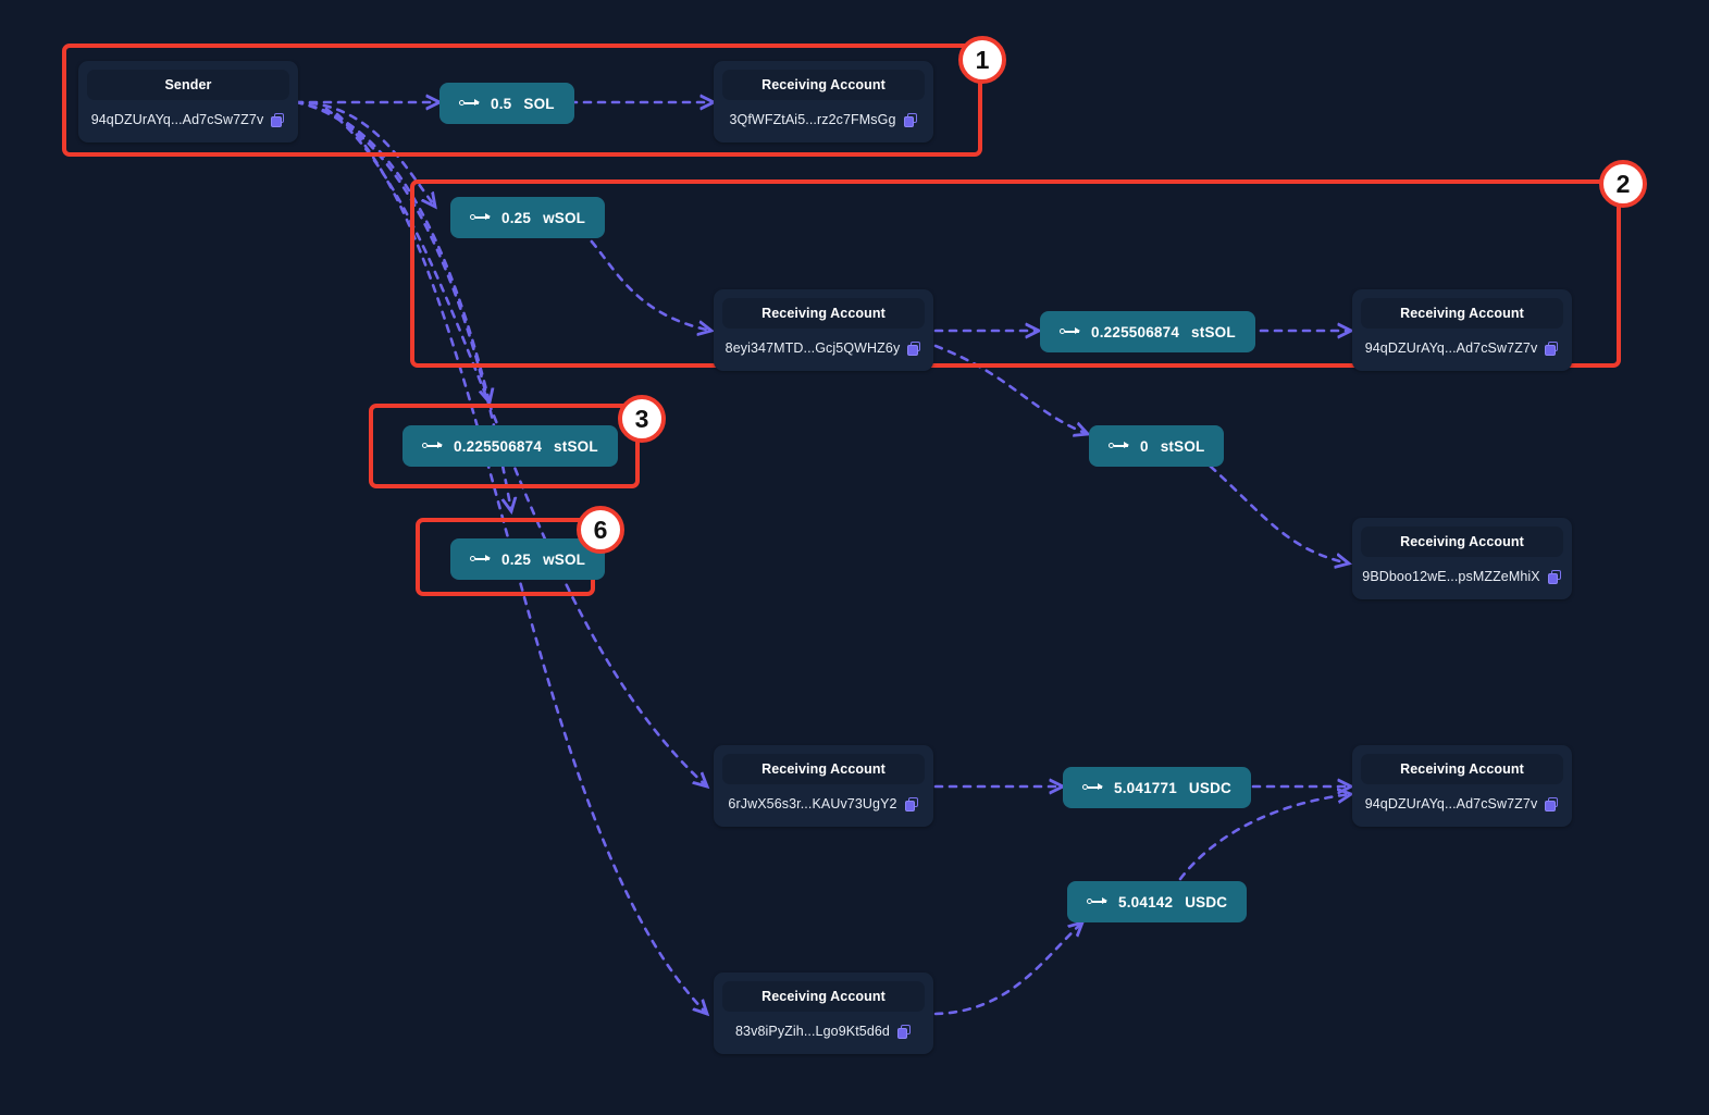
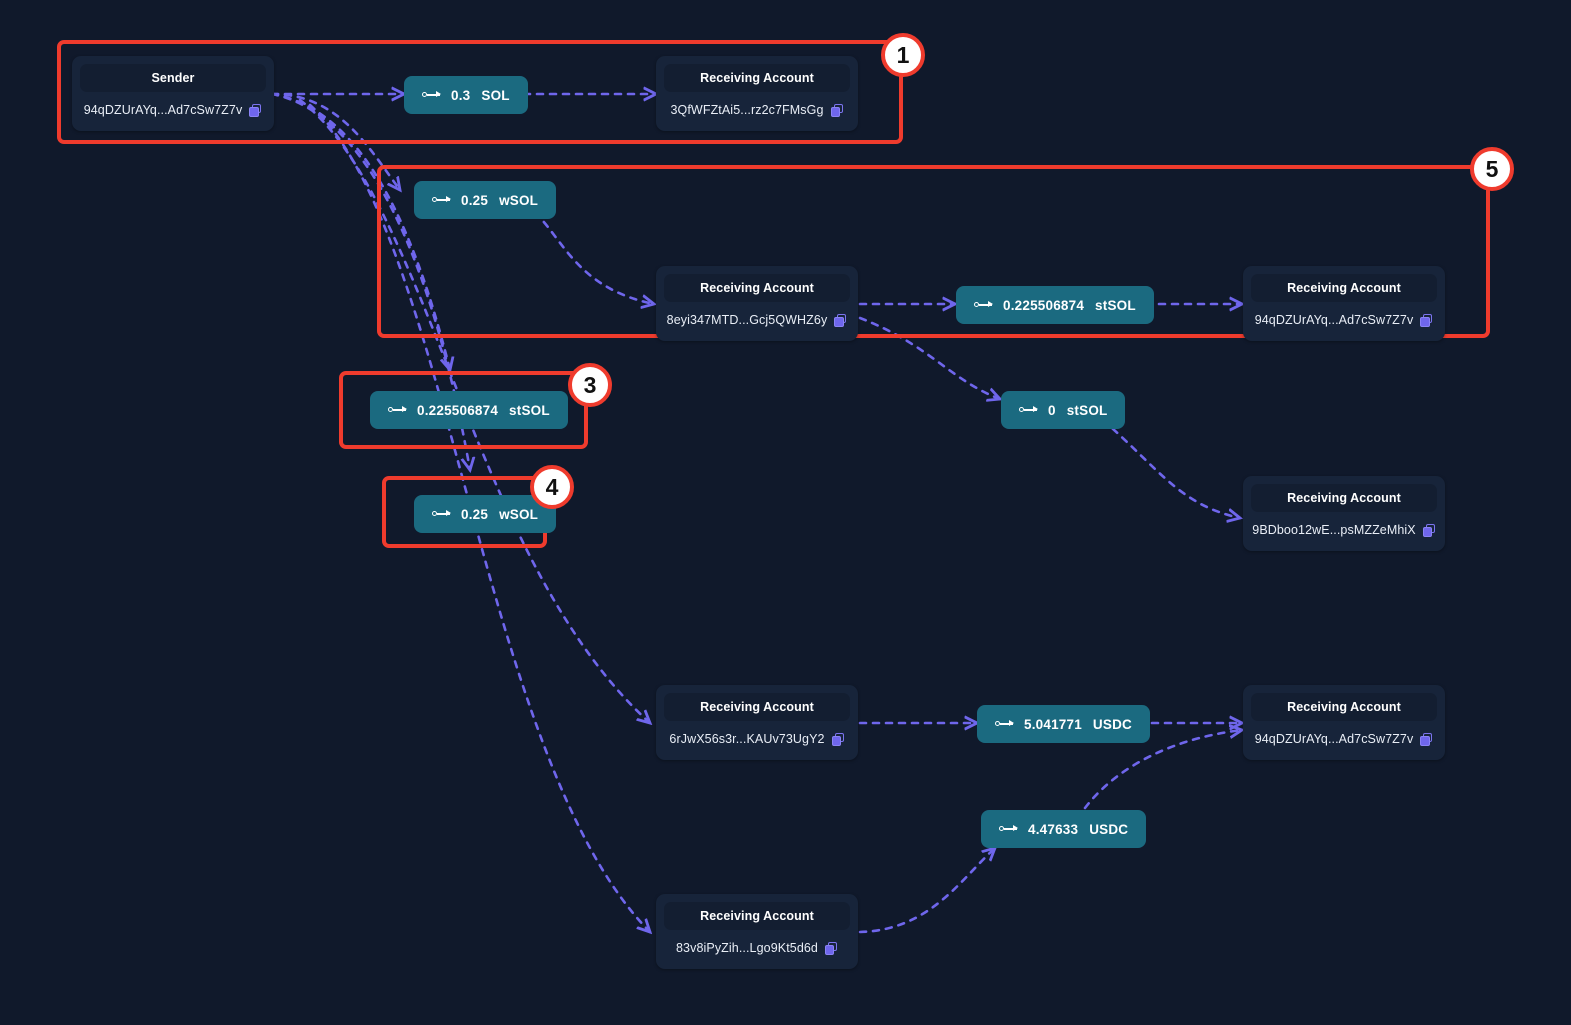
  Sender
  94qDZUrAYq...Ad7cSw7Z7v
  Receiving Account
  3QfWFZtAi5...rz2c7FMsGg
  Receiving Account
  8eyi347MTD...Gcj5QWHZ6y
  Receiving Account
  94qDZUrAYq...Ad7cSw7Z7v
  Receiving Account
  9BDboo12wE...psMZZeMhiX
  Receiving Account
  6rJwX56s3r...KAUv73UgY2
  Receiving Account
  94qDZUrAYq...Ad7cSw7Z7v
  Receiving Account
  83v8iPyZih...Lgo9Kt5d6d
- 0.5
+ 0.3
  SOL
  0.25
  wSOL
  0.225506874
  stSOL
  0.225506874
  stSOL
  0
  stSOL
  0.25
  wSOL
  5.041771
  USDC
- 5.04142
+ 4.47633
  USDC
  1
- 2
+ 5
  3
- 6
+ 4
